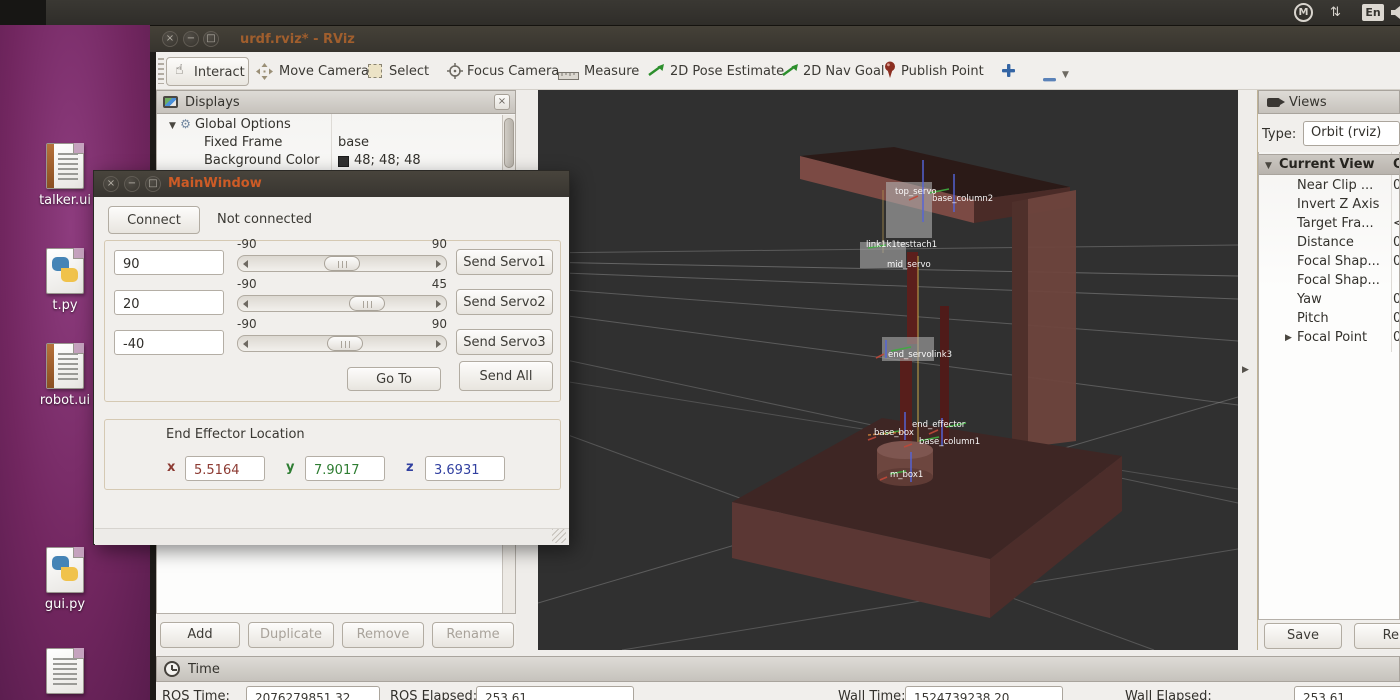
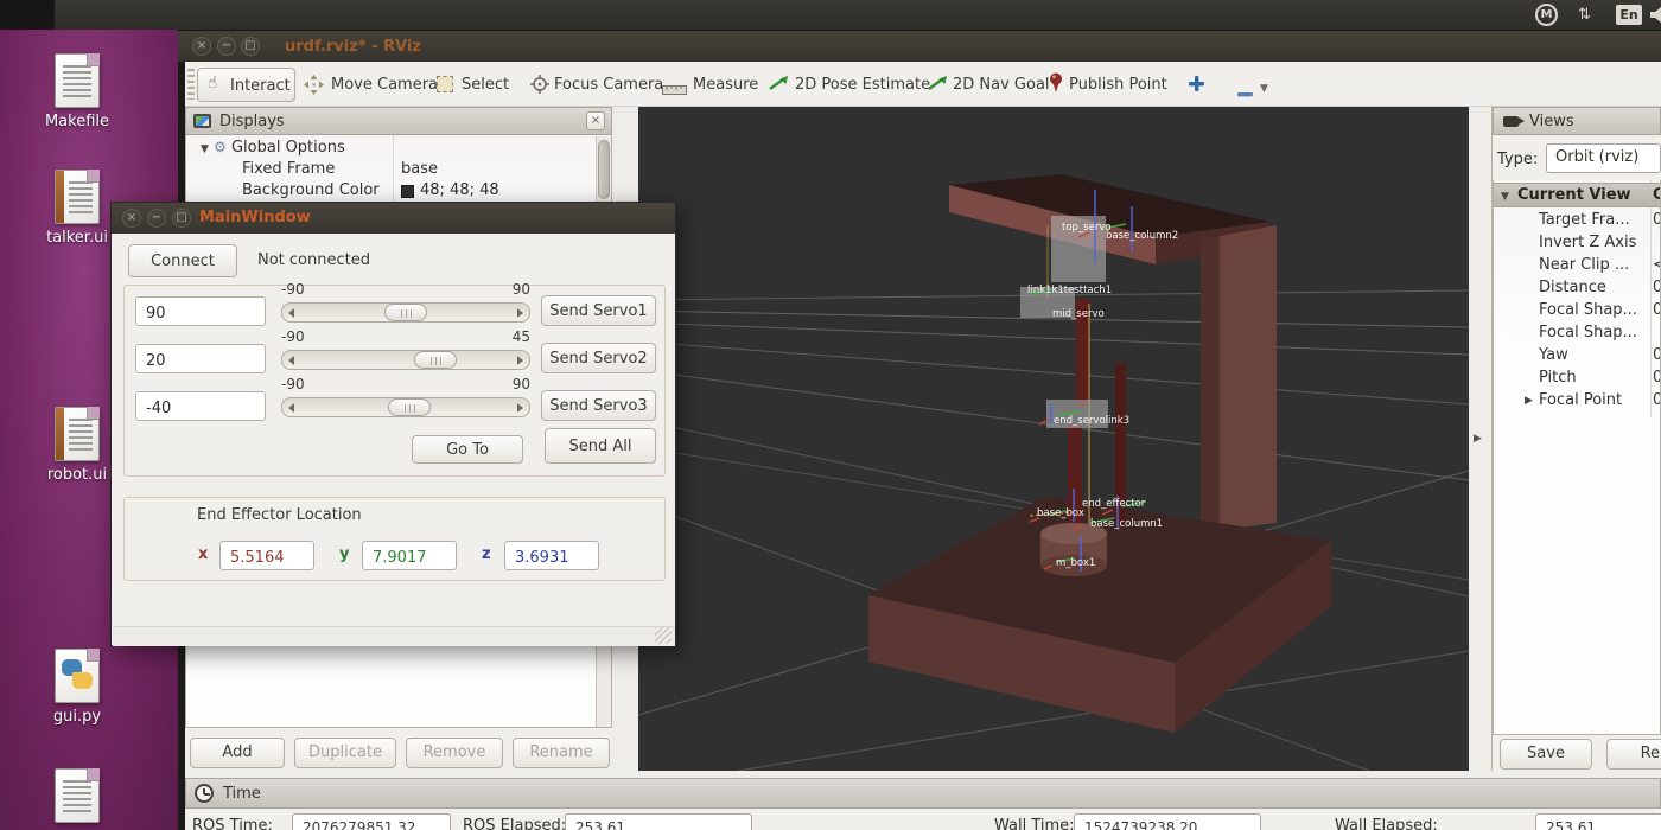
  M
  ⇅
  En
+ Makefile
  talker.ui
- t.py
  robot.ui
  gui.py
  ×
  −
  □
  urdf.rviz* - RViz
  ☝
  Interact
  Move Camera
  Select
  Focus Camera
  Measure
  2D Pose Estimate
  2D Nav Goal
  Publish Point
  ▼
  Displays
  ×
  ▼ ⚙ Global Options
  Fixed Frame
  base
  Background Color
  48; 48; 48
  Add
  Duplicate
  Remove
  Rename
  ▶
  top_servo
  base_column2
  link1k1testtach1
  mid_servo
  end_servolink3
  end_effector
  base_box
  base_column1
  m_box1
  Views
  Type:
  Orbit (rviz)
  ▼
  Current View
  O
- Near Clip ...
+ Target Fra...
  0
  Invert Z Axis
- Target Fra...
+ Near Clip ...
  <
  Distance
  0
  Focal Shap...
  0
  Focal Shap...
  Yaw
  0
  Pitch
  0
  ▶
  Focal Point
  0
  Save
  Time
  ROS Time:
  2076279851.32
  ROS Elapsed:
  253.61
  Wall Time:
  1524739238.20
  Wall Elapsed:
  253.61
  ×
  −
  □
  MainWindow
  Connect
  Not connected
  90
  -90
  90
  Send Servo1
  20
  -90
  45
  Send Servo2
  -40
  -90
  90
  Send Servo3
  Go To
  Send All
  End Effector Location
  x
  5.5164
  y
  7.9017
  z
  3.6931
